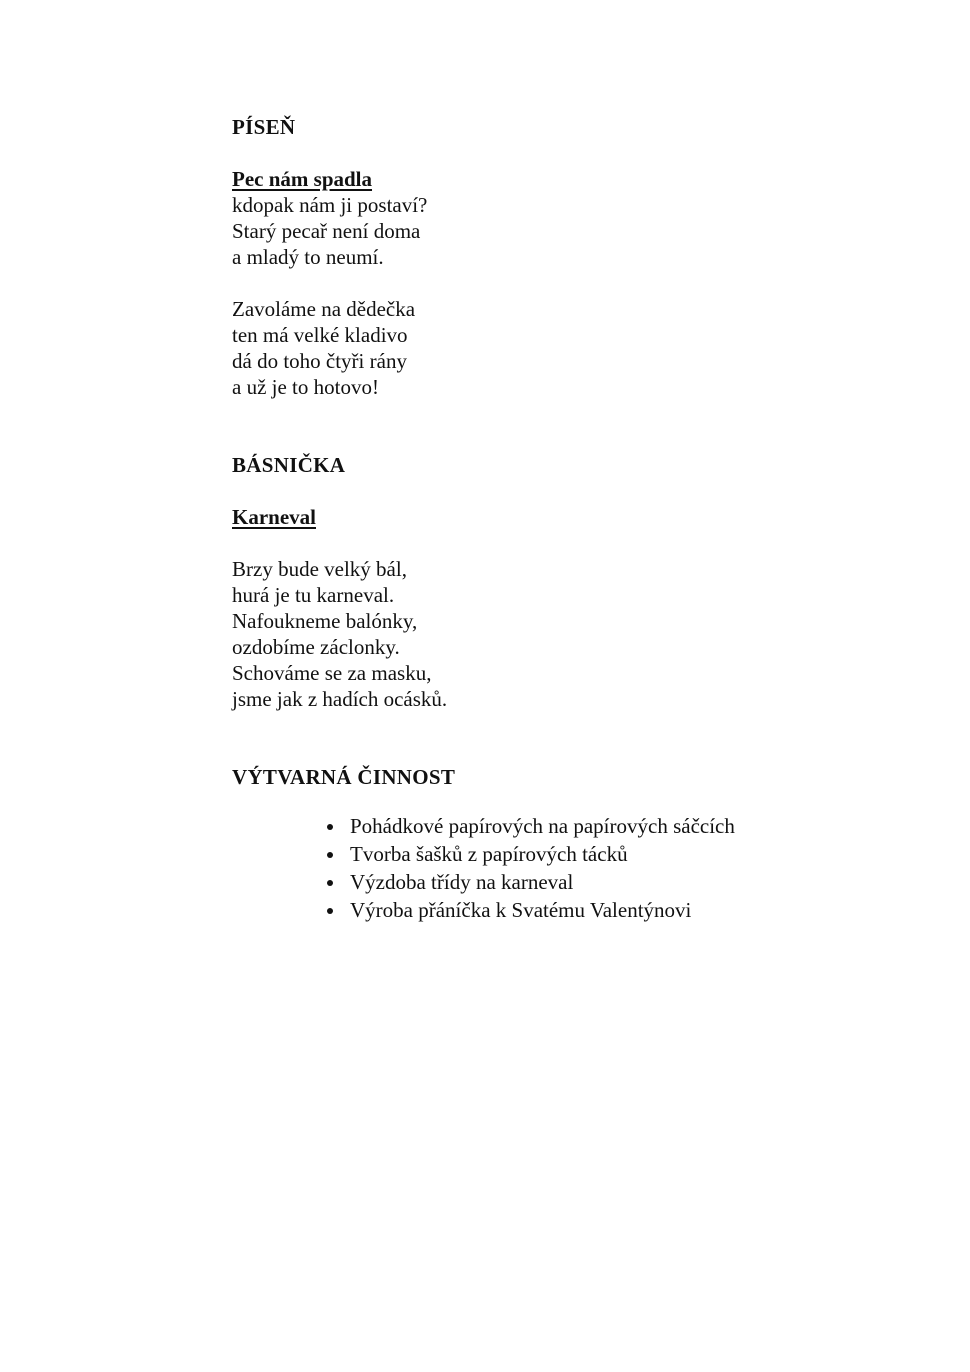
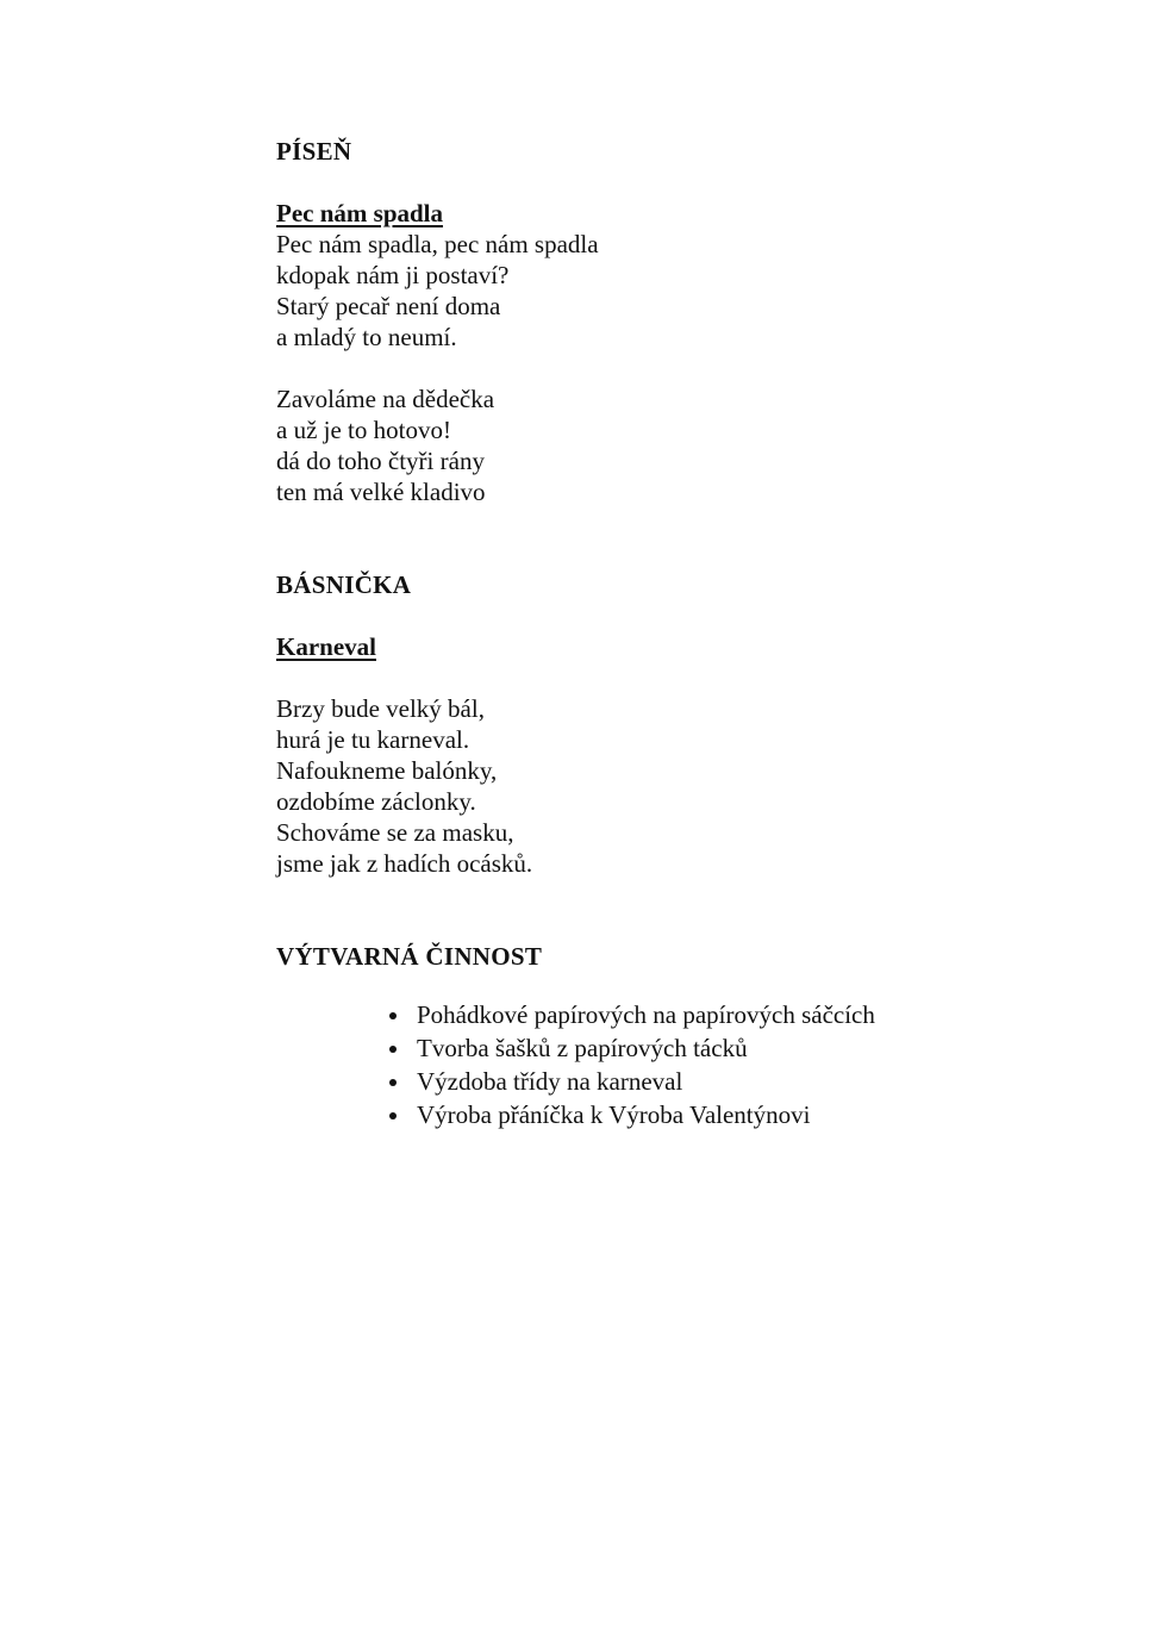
  PÍSEŇ
  Pec nám spadla
+ Pec nám spadla, pec nám spadla
  kdopak nám ji postaví?
  Starý pecař není doma
  a mladý to neumí.
  Zavoláme na dědečka
- ten má velké kladivo
+ a už je to hotovo!
  dá do toho čtyři rány
- a už je to hotovo!
+ ten má velké kladivo
  BÁSNIČKA
  Karneval
  Brzy bude velký bál,
  hurá je tu karneval.
  Nafoukneme balónky,
  ozdobíme záclonky.
  Schováme se za masku,
  jsme jak z hadích ocásků.
  VÝTVARNÁ ČINNOST
  Pohádkové papírových na papírových sáčcích
  Tvorba šašků z papírových tácků
  Výzdoba třídy na karneval
- Výroba přáníčka k Svatému Valentýnovi
+ Výroba přáníčka k Výroba Valentýnovi
